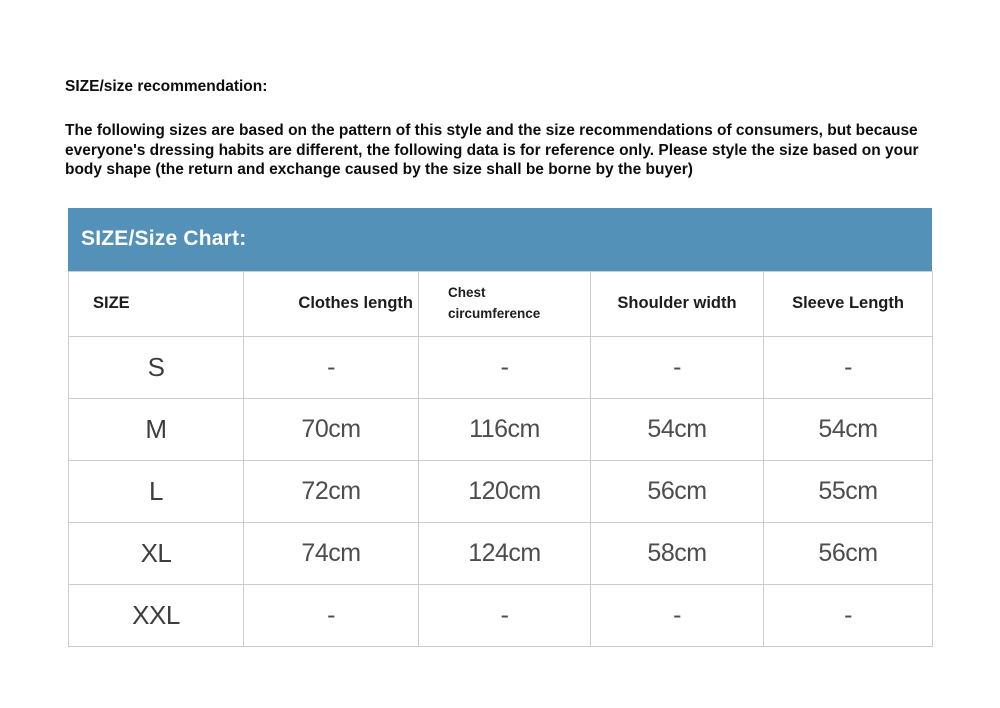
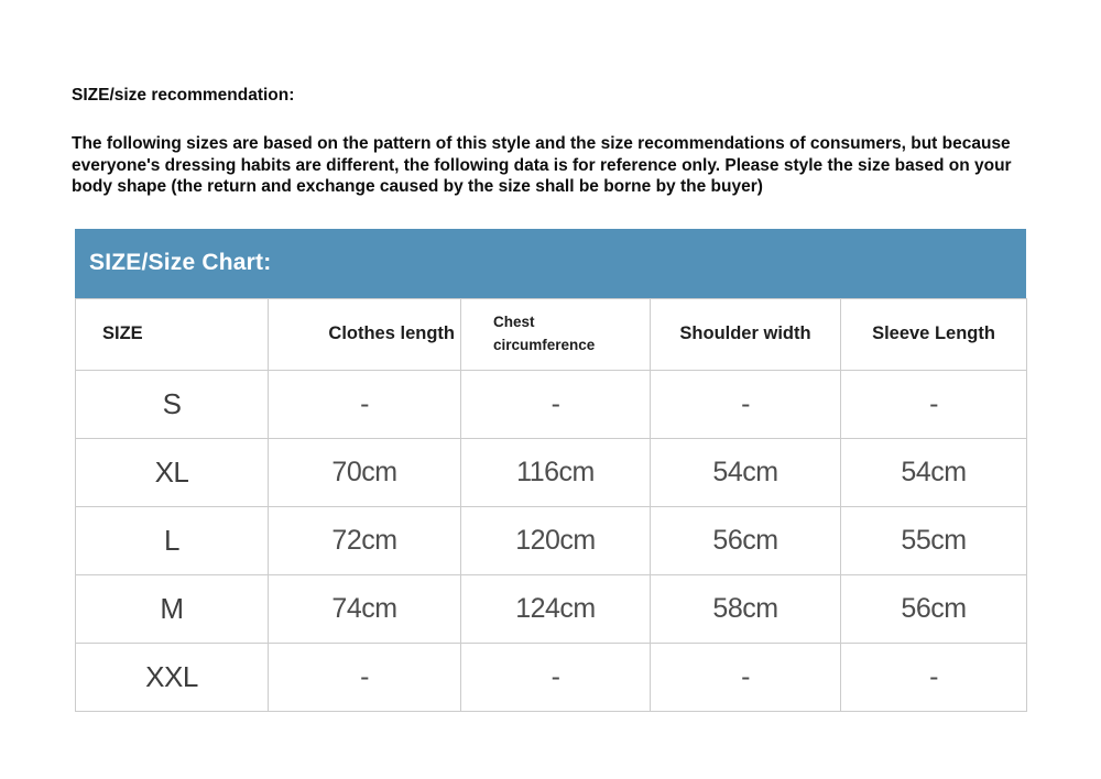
  SIZE/size recommendation:
  The following sizes are based on the pattern of this style and the size recommendations of consumers, but because everyone's dressing habits are different, the following data is for reference only. Please style the size based on your body shape (the return and exchange caused by the size shall be borne by the buyer)
  SIZE/Size Chart:
  SIZE	Clothes length	Chest circumference	Shoulder width	Sleeve Length
  S	-	-	-	-
- M	70cm	116cm	54cm	54cm
+ XL	70cm	116cm	54cm	54cm
  L	72cm	120cm	56cm	55cm
- XL	74cm	124cm	58cm	56cm
+ M	74cm	124cm	58cm	56cm
  XXL	-	-	-	-
